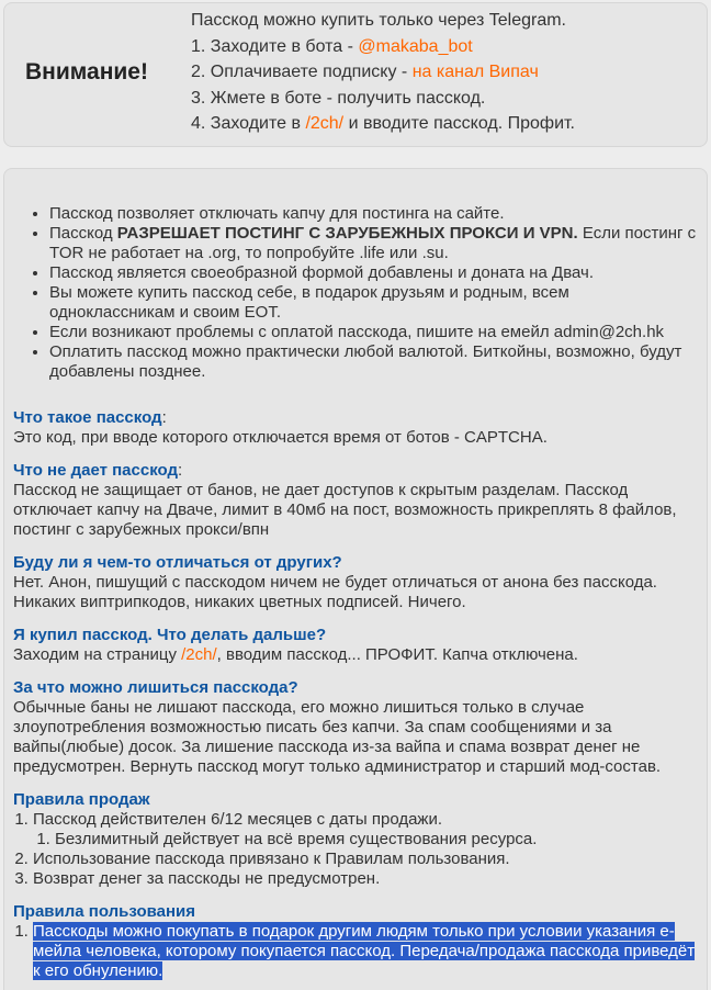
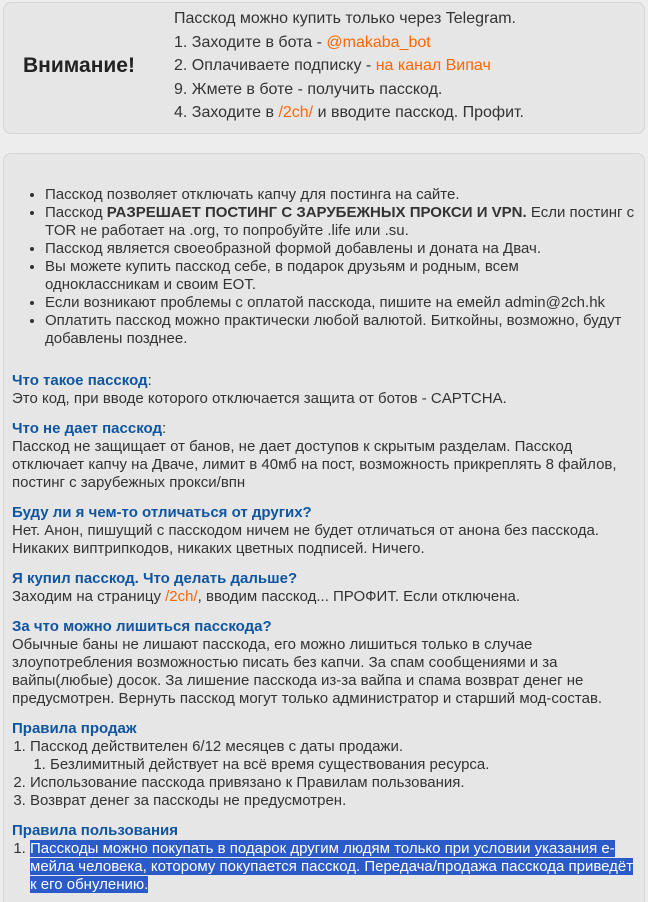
  Внимание!
  Пасскод можно купить только через Telegram.
  1. Заходите в бота - @makaba_bot
  2. Оплачиваете подписку - на канал Випач
- 3. Жмете в боте - получить пасскод.
+ 9. Жмете в боте - получить пасскод.
  4. Заходите в /2ch/ и вводите пасскод. Профит.
  Пасскод позволяет отключать капчу для постинга на сайте.
  Пасскод РАЗРЕШАЕТ ПОСТИНГ С ЗАРУБЕЖНЫХ ПРОКСИ И VPN. Если постинг с TOR не работает на .org, то попробуйте .life или .su.
  Пасскод является своеобразной формой добавлены и доната на Двач.
  Вы можете купить пасскод себе, в подарок друзьям и родным, всем одноклассникам и своим ЕОТ.
  Если возникают проблемы с оплатой пасскода, пишите на емейл admin@2ch.hk
  Оплатить пасскод можно практически любой валютой. Биткойны, возможно, будут добавлены позднее.
  Что такое пасскод:
- Это код, при вводе которого отключается время от ботов - CAPTCHA.
+ Это код, при вводе которого отключается защита от ботов - CAPTCHA.
  Что не дает пасскод:
  Пасскод не защищает от банов, не дает доступов к скрытым разделам. Пасскод отключает капчу на Дваче, лимит в 40мб на пост, возможность прикреплять 8 файлов, постинг с зарубежных прокси/впн
  Буду ли я чем-то отличаться от других?
  Нет. Анон, пишущий с пасскодом ничем не будет отличаться от анона без пасскода. Никаких виптрипкодов, никаких цветных подписей. Ничего.
  Я купил пасскод. Что делать дальше?
- Заходим на страницу /2ch/, вводим пасскод... ПРОФИТ. Капча отключена.
+ Заходим на страницу /2ch/, вводим пасскод... ПРОФИТ. Если отключена.
  За что можно лишиться пасскода?
  Обычные баны не лишают пасскода, его можно лишиться только в случае злоупотребления возможностью писать без капчи. За спам сообщениями и за вайпы(любые) досок. За лишение пасскода из-за вайпа и спама возврат денег не предусмотрен. Вернуть пасскод могут только администратор и старший мод-состав.
  Правила продаж
  Пасскод действителен 6/12 месяцев с даты продажи.
  Безлимитный действует на всё время существования ресурса.
  Использование пасскода привязано к Правилам пользования.
  Возврат денег за пасскоды не предусмотрен.
  Правила пользования
  Пасскоды можно покупать в подарок другим людям только при условии указания е-мейла человека, которому покупается пасскод. Передача/продажа пасскода приведёт к его обнулению.
